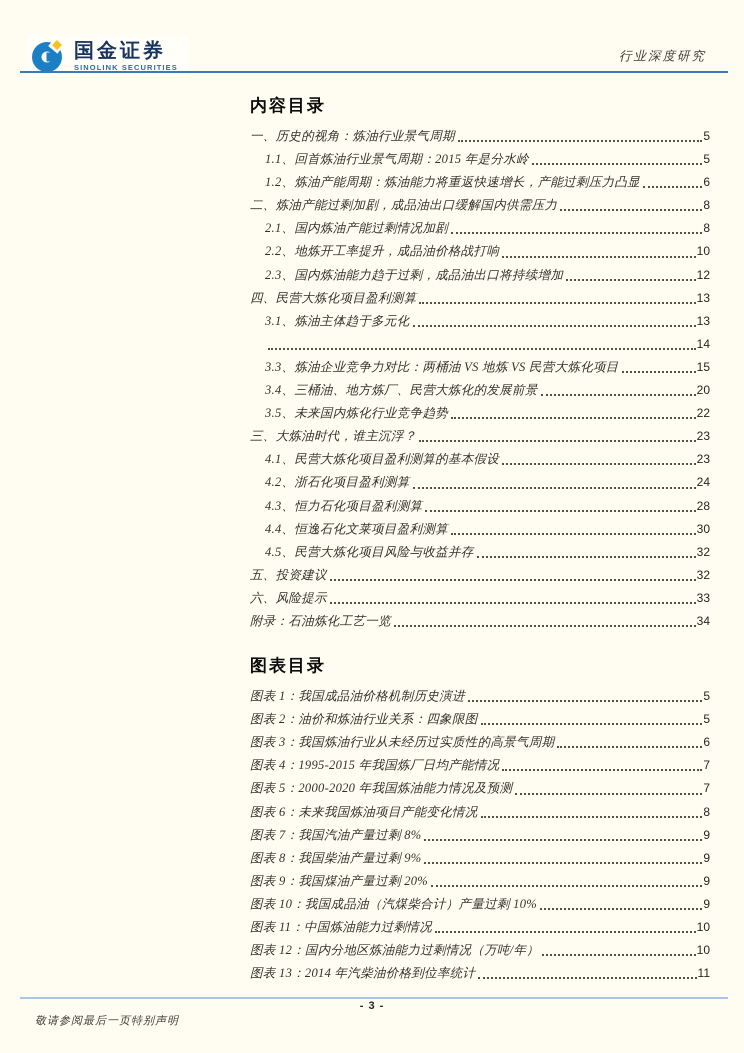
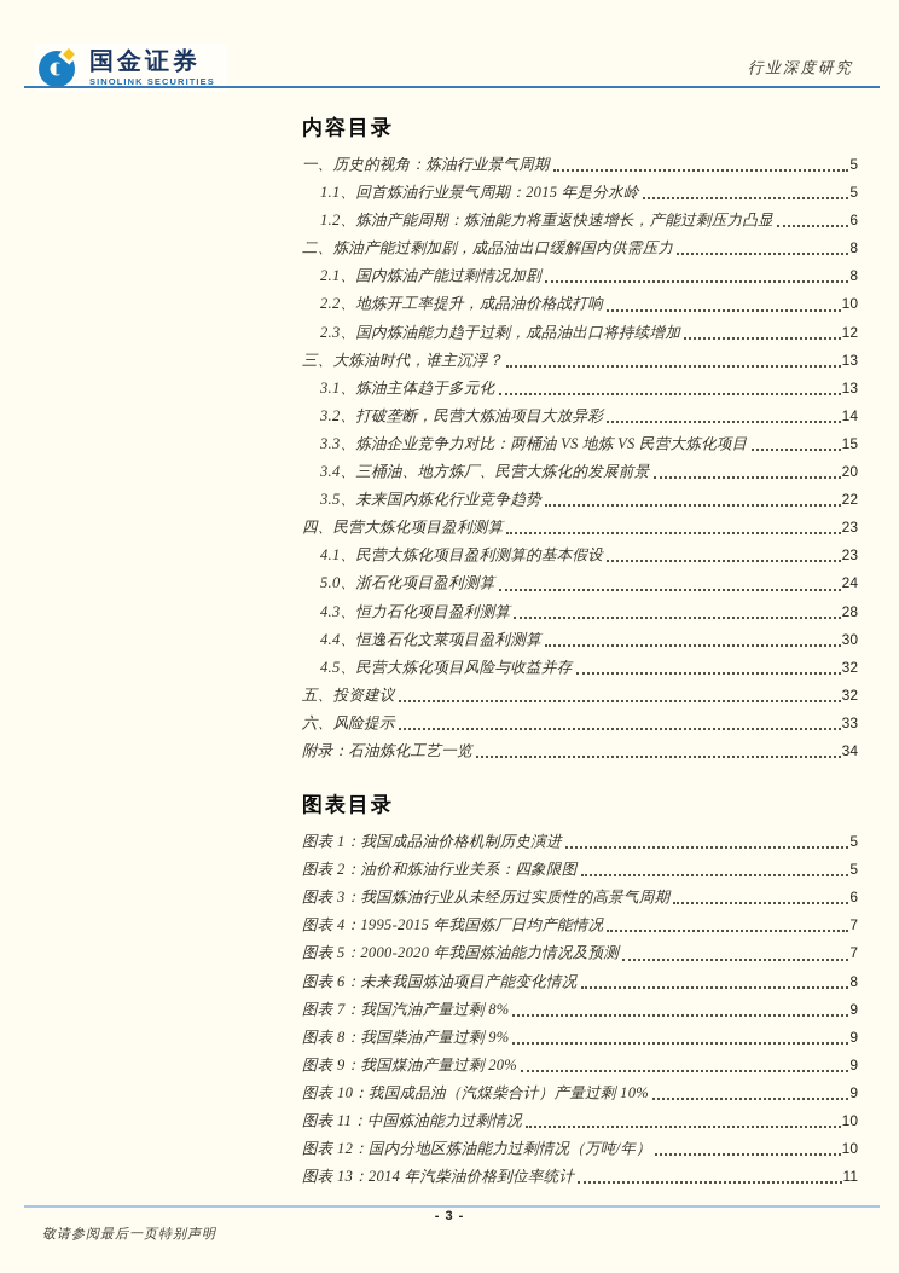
  国金证券
  SINOLINK SECURITIES
  行业深度研究
  内容目录
  一、历史的视角：炼油行业景气周期
  5
  1.1、回首炼油行业景气周期：2015 年是分水岭
  5
  1.2、炼油产能周期：炼油能力将重返快速增长，产能过剩压力凸显
  6
  二、炼油产能过剩加剧，成品油出口缓解国内供需压力
  8
  2.1、国内炼油产能过剩情况加剧
  8
  2.2、地炼开工率提升，成品油价格战打响
  10
  2.3、国内炼油能力趋于过剩，成品油出口将持续增加
  12
- 四、民营大炼化项目盈利测算
+ 三、大炼油时代，谁主沉浮？
  13
  3.1、炼油主体趋于多元化
  13
+ 3.2、打破垄断，民营大炼油项目大放异彩
  14
  3.3、炼油企业竞争力对比：两桶油 VS 地炼 VS 民营大炼化项目
  15
  3.4、三桶油、地方炼厂、民营大炼化的发展前景
  20
  3.5、未来国内炼化行业竞争趋势
  22
- 三、大炼油时代，谁主沉浮？
+ 四、民营大炼化项目盈利测算
  23
  4.1、民营大炼化项目盈利测算的基本假设
  23
- 4.2、浙石化项目盈利测算
+ 5.0、浙石化项目盈利测算
  24
  4.3、恒力石化项目盈利测算
  28
  4.4、恒逸石化文莱项目盈利测算
  30
  4.5、民营大炼化项目风险与收益并存
  32
  五、投资建议
  32
  六、风险提示
  33
  附录：石油炼化工艺一览
  34
  图表目录
  图表 1：我国成品油价格机制历史演进
  5
  图表 2：油价和炼油行业关系：四象限图
  5
  图表 3：我国炼油行业从未经历过实质性的高景气周期
  6
  图表 4：1995-2015 年我国炼厂日均产能情况
  7
  图表 5：2000-2020 年我国炼油能力情况及预测
  7
  图表 6：未来我国炼油项目产能变化情况
  8
  图表 7：我国汽油产量过剩 8%
  9
  图表 8：我国柴油产量过剩 9%
  9
  图表 9：我国煤油产量过剩 20%
  9
  图表 10：我国成品油（汽煤柴合计）产量过剩 10%
  9
  图表 11：中国炼油能力过剩情况
  10
  图表 12：国内分地区炼油能力过剩情况（万吨/年）
  10
  图表 13：2014 年汽柴油价格到位率统计
  11
  - 3 -
  敬请参阅最后一页特别声明
